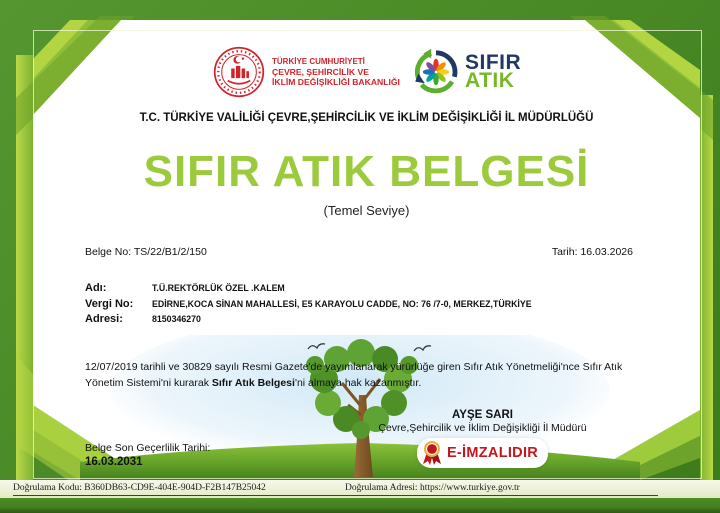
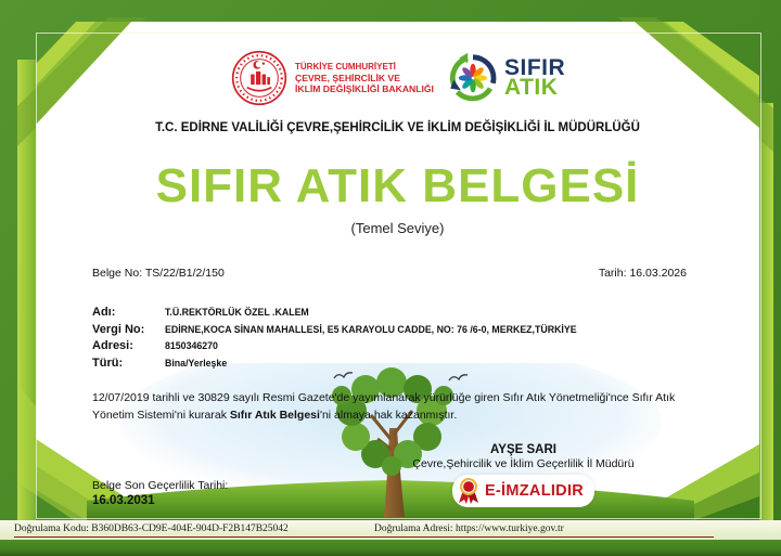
  TÜRKİYE CUMHURİYETİ
  ÇEVRE, ŞEHİRCİLİK VE
  İKLİM DEĞİŞİKLİĞİ BAKANLIĞI
  SIFIR
  ATIK
- T.C. TÜRKİYE VALİLİĞİ ÇEVRE,ŞEHİRCİLİK VE İKLİM DEĞİŞİKLİĞİ İL MÜDÜRLÜĞÜ
+ T.C. EDİRNE VALİLİĞİ ÇEVRE,ŞEHİRCİLİK VE İKLİM DEĞİŞİKLİĞİ İL MÜDÜRLÜĞÜ
  SIFIR ATIK BELGESİ
  (Temel Seviye)
  Belge No: TS/22/B1/2/150
  Tarih: 16.03.2026
  Adı:
  T.Ü.REKTÖRLÜK ÖZEL .KALEM
  Vergi No:
- EDİRNE,KOCA SİNAN MAHALLESİ, E5 KARAYOLU CADDE, NO: 76 /7-0, MERKEZ,TÜRKİYE
+ EDİRNE,KOCA SİNAN MAHALLESİ, E5 KARAYOLU CADDE, NO: 76 /6-0, MERKEZ,TÜRKİYE
  Adresi:
  8150346270
+ Türü:
+ Bina/Yerleşke
  12/07/2019 tarihli ve 30829 sayılı Resmi Gazete'de yayımlanarak yürürlüğe giren Sıfır Atık Yönetmeliği'nce Sıfır Atık Yönetim Sistemi'ni kurarak Sıfır Atık Belgesi'ni almaya hak kazanmıştır.
  AYŞE SARI
- Çevre,Şehircilik ve İklim Değişikliği İl Müdürü
+ Çevre,Şehircilik ve İklim Geçerlilik İl Müdürü
  E-İMZALIDIR
  Belge Son Geçerlilik Tarihi:
  16.03.2031
  Doğrulama Kodu: B360DB63-CD9E-404E-904D-F2B147B25042
  Doğrulama Adresi: https://www.turkiye.gov.tr
